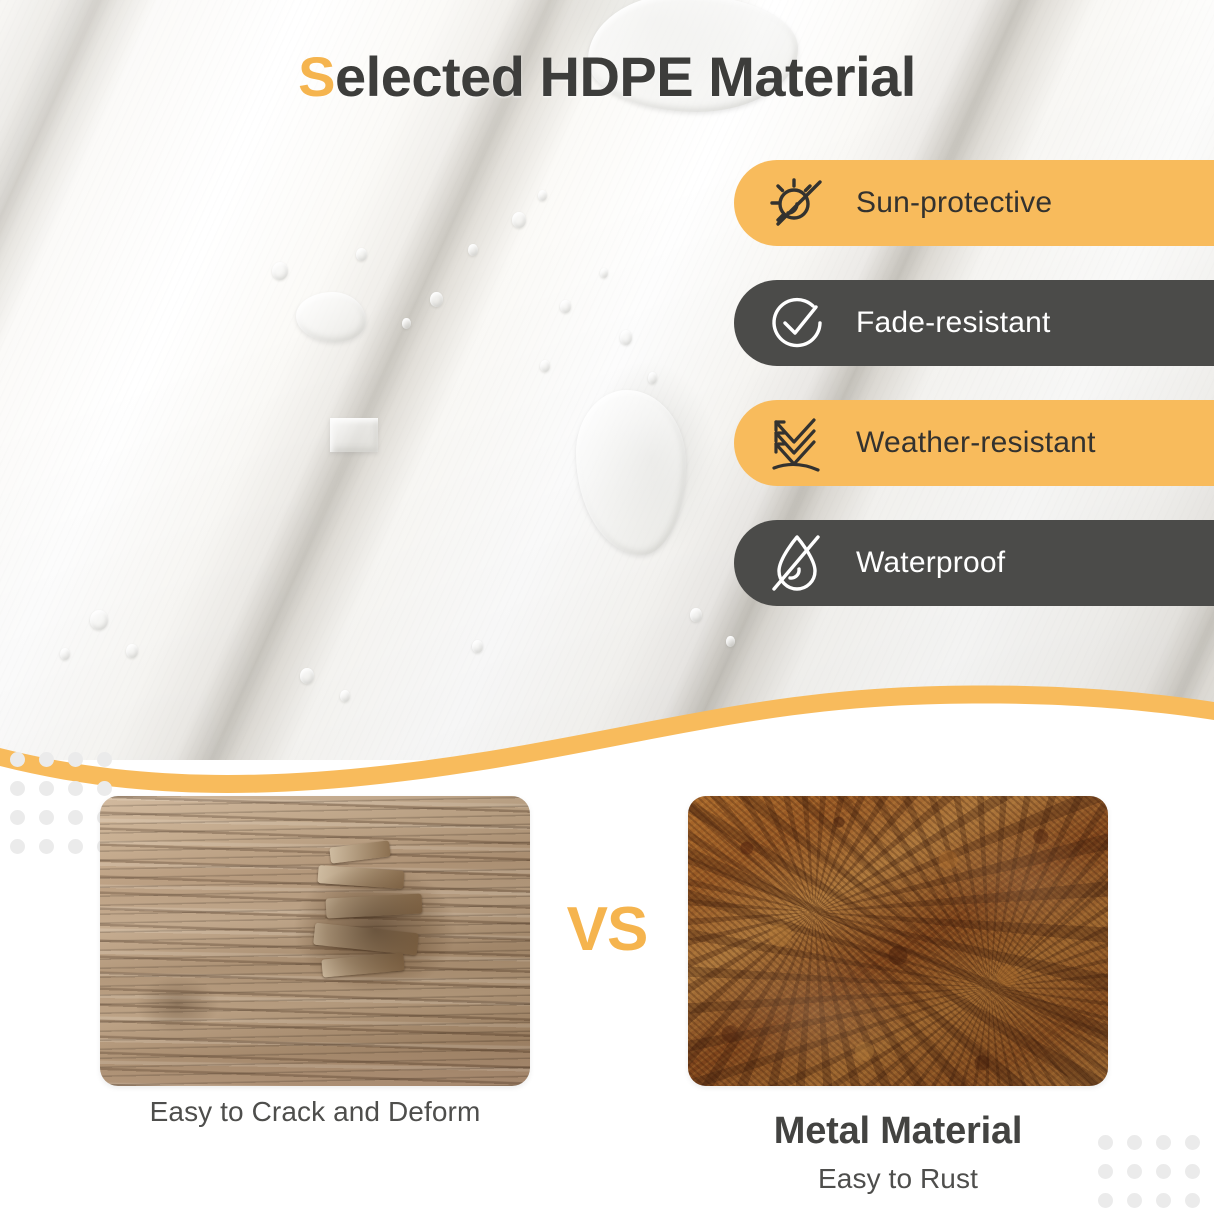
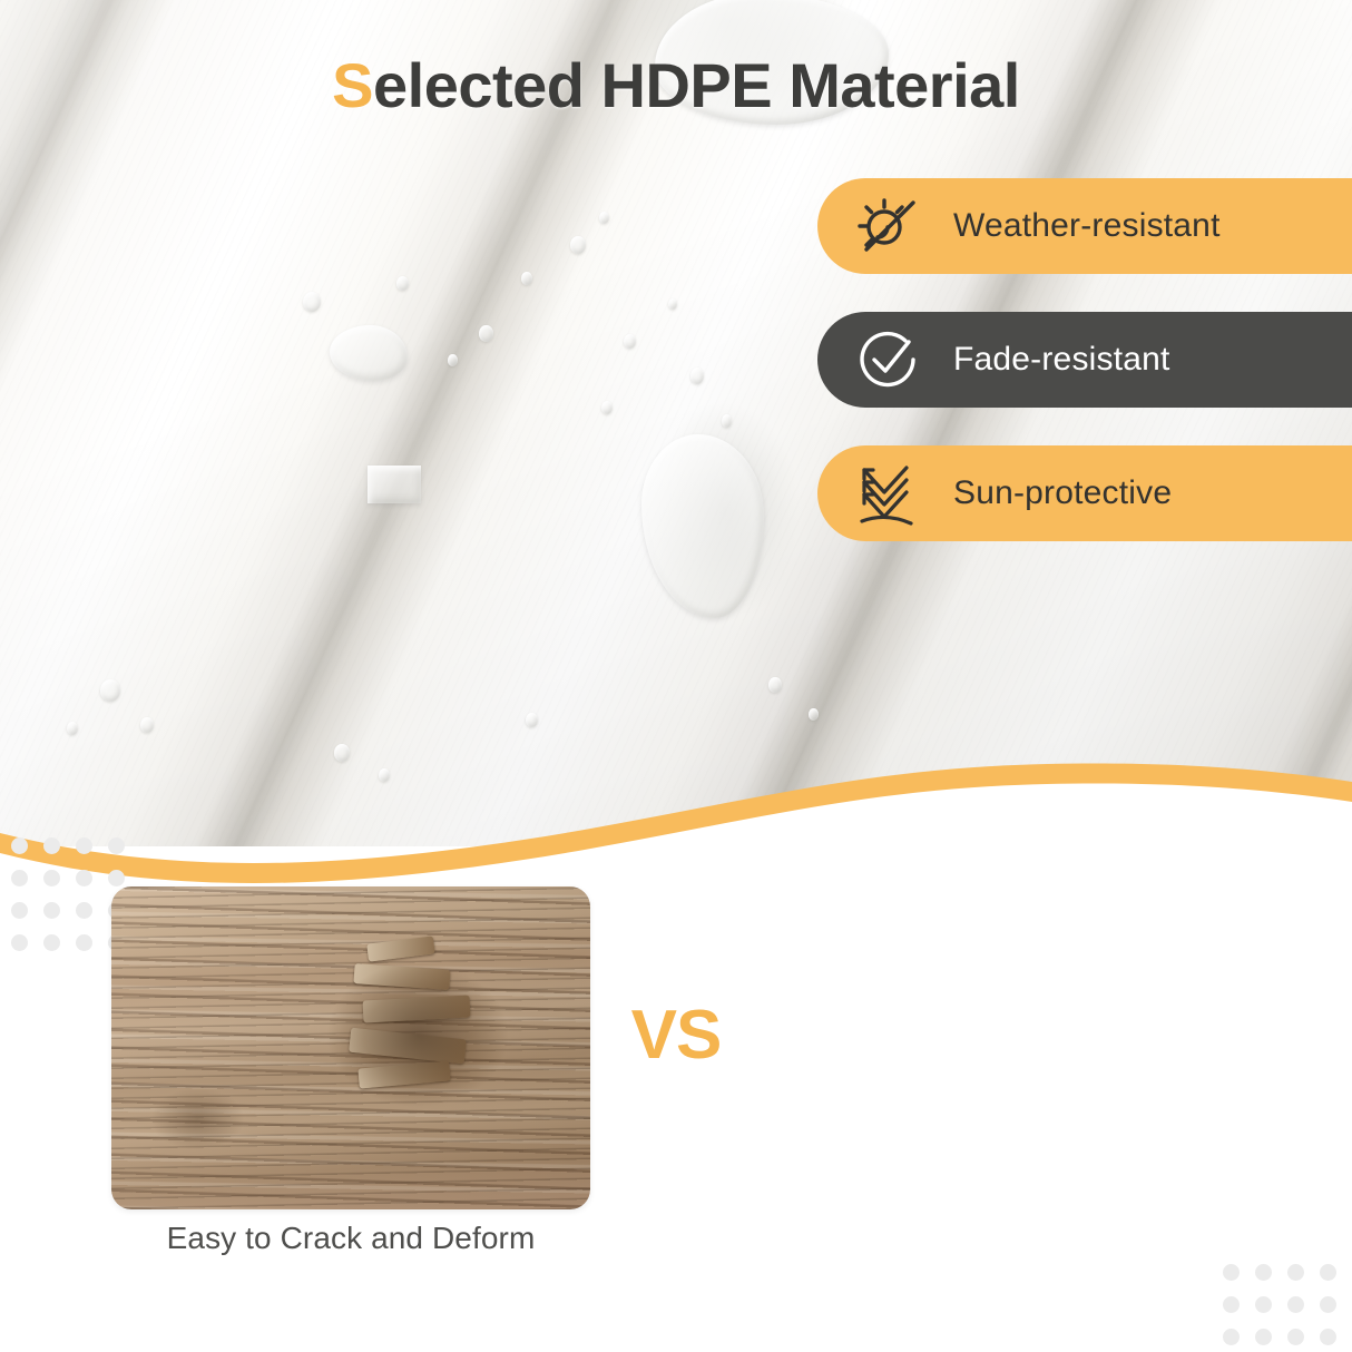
  Selected HDPE Material
- Sun-protective
+ Weather-resistant
  Fade-resistant
- Weather-resistant
+ Sun-protective
- Waterproof
  Easy to Crack and Deform
- Metal Material
- Easy to Rust
  VS
